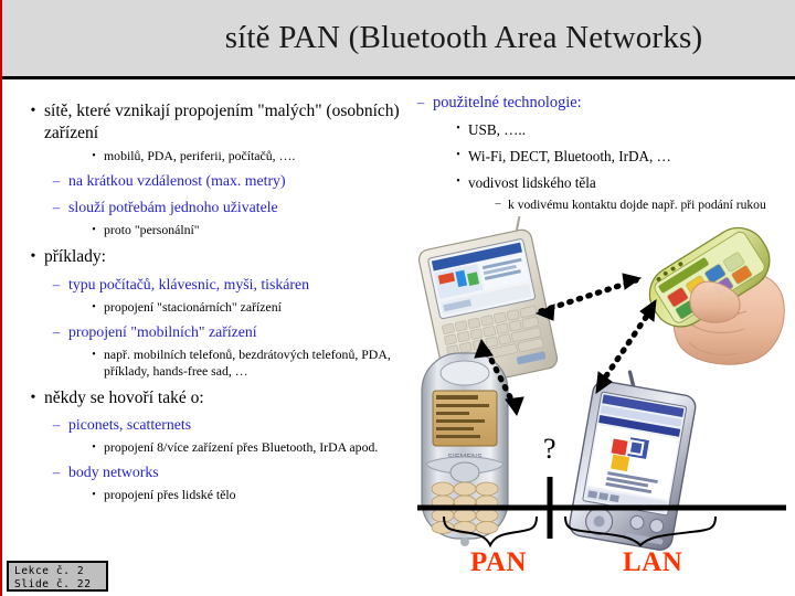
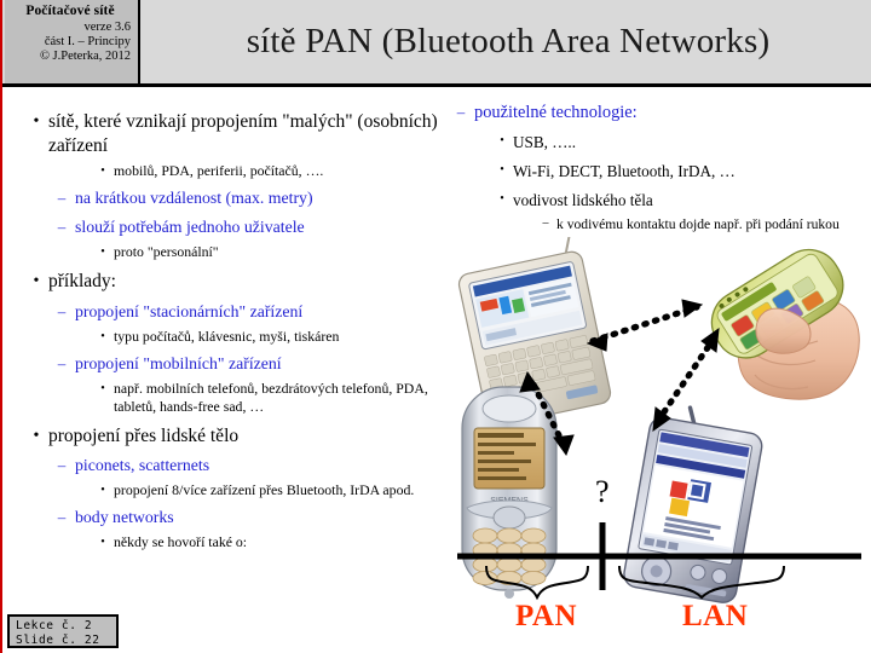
+ Počítačové sítě
+ verze 3.6
+ část I. – Principy
+ © J.Peterka, 2012
  sítě PAN (Bluetooth Area Networks)
  •
  sítě, které vznikají propojením "malých" (osobních) zařízení
  •
  mobilů, PDA, periferii, počítačů, ….
  –
  na krátkou vzdálenost (max. metry)
  –
  slouží potřebám jednoho uživatele
  •
  proto "personální"
  •
  příklady:
  –
- typu počítačů, klávesnic, myši, tiskáren
+ propojení "stacionárních" zařízení
  •
- propojení "stacionárních" zařízení
+ typu počítačů, klávesnic, myši, tiskáren
  –
  propojení "mobilních" zařízení
  •
- např. mobilních telefonů, bezdrátových telefonů, PDA, příklady, hands-free sad, …
+ např. mobilních telefonů, bezdrátových telefonů, PDA, tabletů, hands-free sad, …
  •
- někdy se hovoří také o:
+ propojení přes lidské tělo
  –
  piconets, scatternets
  •
  propojení 8/více zařízení přes Bluetooth, IrDA apod.
  –
  body networks
  •
- propojení přes lidské tělo
+ někdy se hovoří také o:
  –
  použitelné technologie:
  •
  USB, …..
  •
  Wi-Fi, DECT, Bluetooth, IrDA, …
  •
  vodivost lidského těla
  –
  k vodivému kontaktu dojde např. při podání rukou
  ?
  PAN
  LAN
  Lekce č. 2
  Slide č. 22
